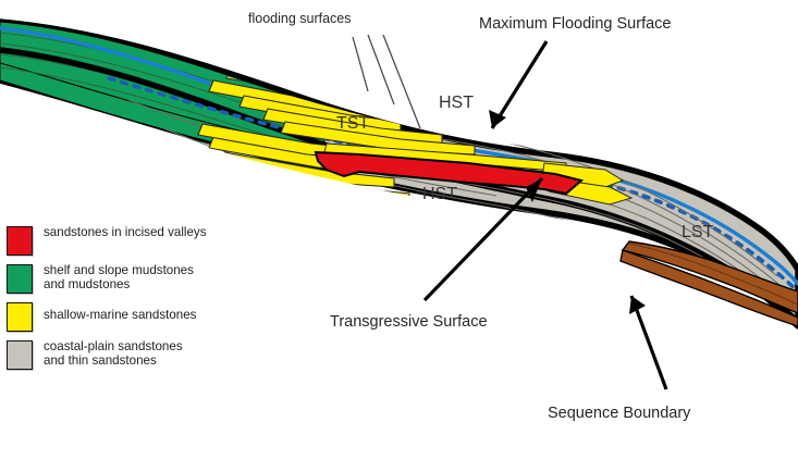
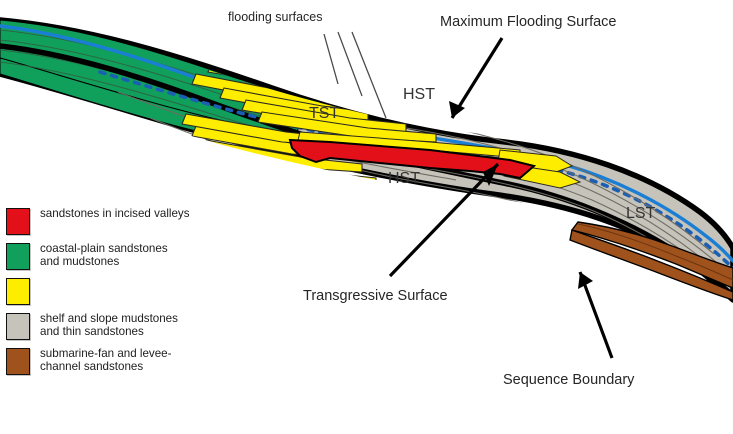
  flooding surfaces
  Maximum Flooding Surface
  Transgressive Surface
  Sequence Boundary
  HST
  TST
  HST
  LST
  sandstones in incised valleys
- shelf and slope mudstones
+ coastal-plain sandstones
  and mudstones
- shallow-marine sandstones
- coastal-plain sandstones
+ shelf and slope mudstones
  and thin sandstones
+ submarine-fan and levee-
+ channel sandstones
